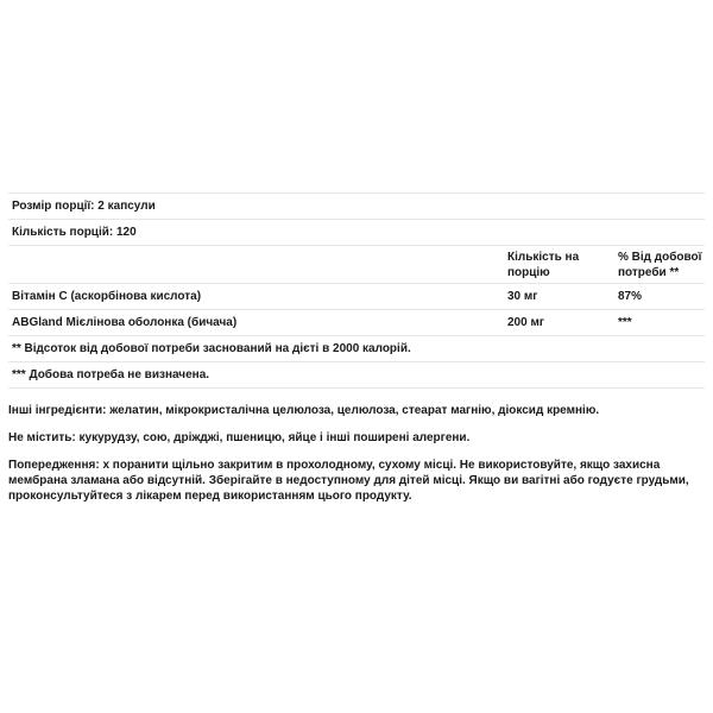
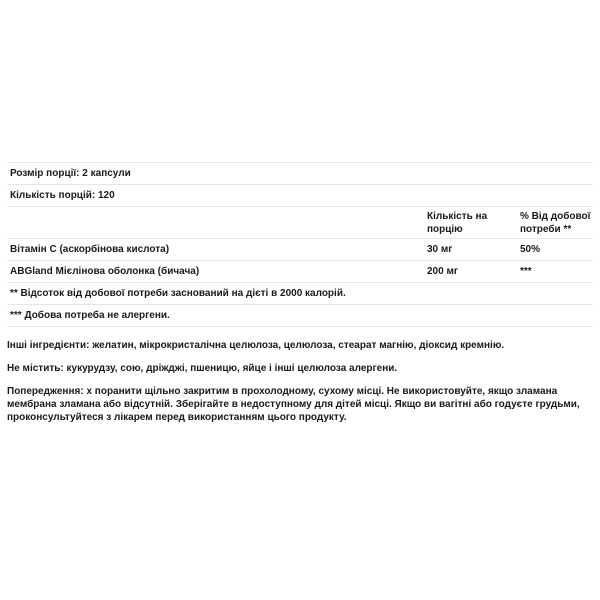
  Розмір порції: 2 капсули
  Кількість порцій: 120
  	Кількість на порцію	% Від добової потреби **
- Вітамін С (аскорбінова кислота)	30 мг	87%
+ Вітамін С (аскорбінова кислота)	30 мг	50%
  ABGland Мієлінова оболонка (бичача)	200 мг	***
  ** Відсоток від добової потреби заснований на дієті в 2000 калорій.
- *** Добова потреба не визначена.
+ *** Добова потреба не алергени.
  Інші інгредієнти: желатин, мікрокристалічна целюлоза, целюлоза, стеарат магнію, діоксид кремнію.
- Не містить: кукурудзу, сою, дріжджі, пшеницю, яйце і інші поширені алергени.
+ Не містить: кукурудзу, сою, дріжджі, пшеницю, яйце і інші целюлоза алергени.
- Попередження: х поранити щільно закритим в прохолодному, сухому місці. Не використовуйте, якщо захисна мембрана зламана або відсутній. Зберігайте в недоступному для дітей місці. Якщо ви вагітні або годуєте грудьми, проконсультуйтеся з лікарем перед використанням цього продукту.
+ Попередження: х поранити щільно закритим в прохолодному, сухому місці. Не використовуйте, якщо зламана мембрана зламана або відсутній. Зберігайте в недоступному для дітей місці. Якщо ви вагітні або годуєте грудьми, проконсультуйтеся з лікарем перед використанням цього продукту.
